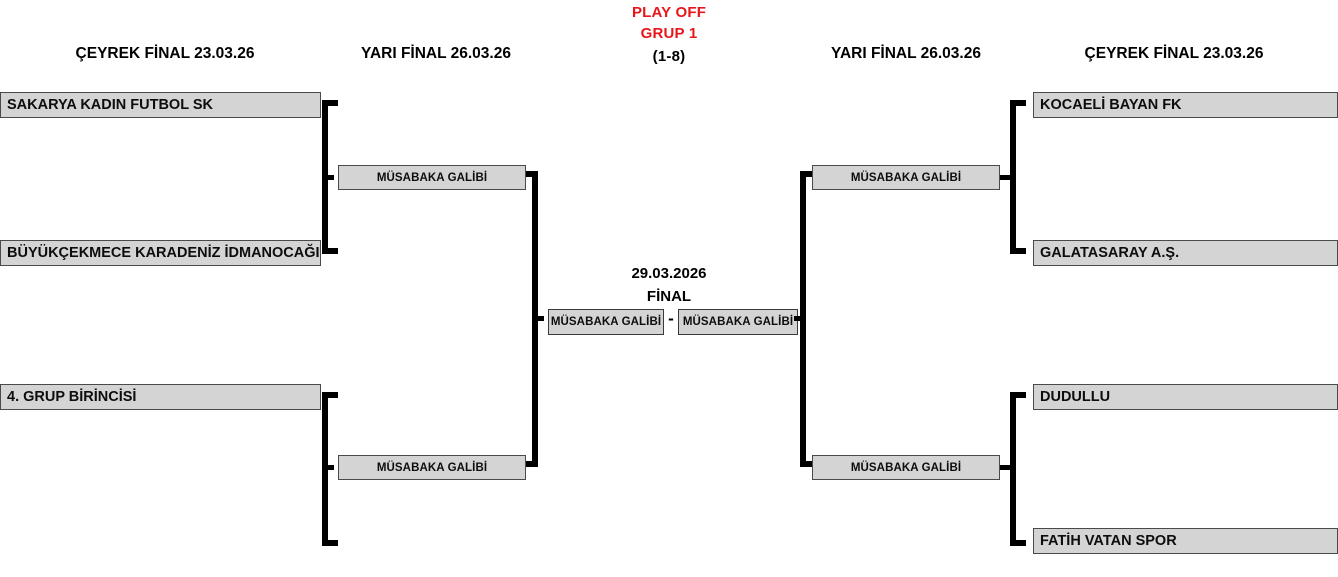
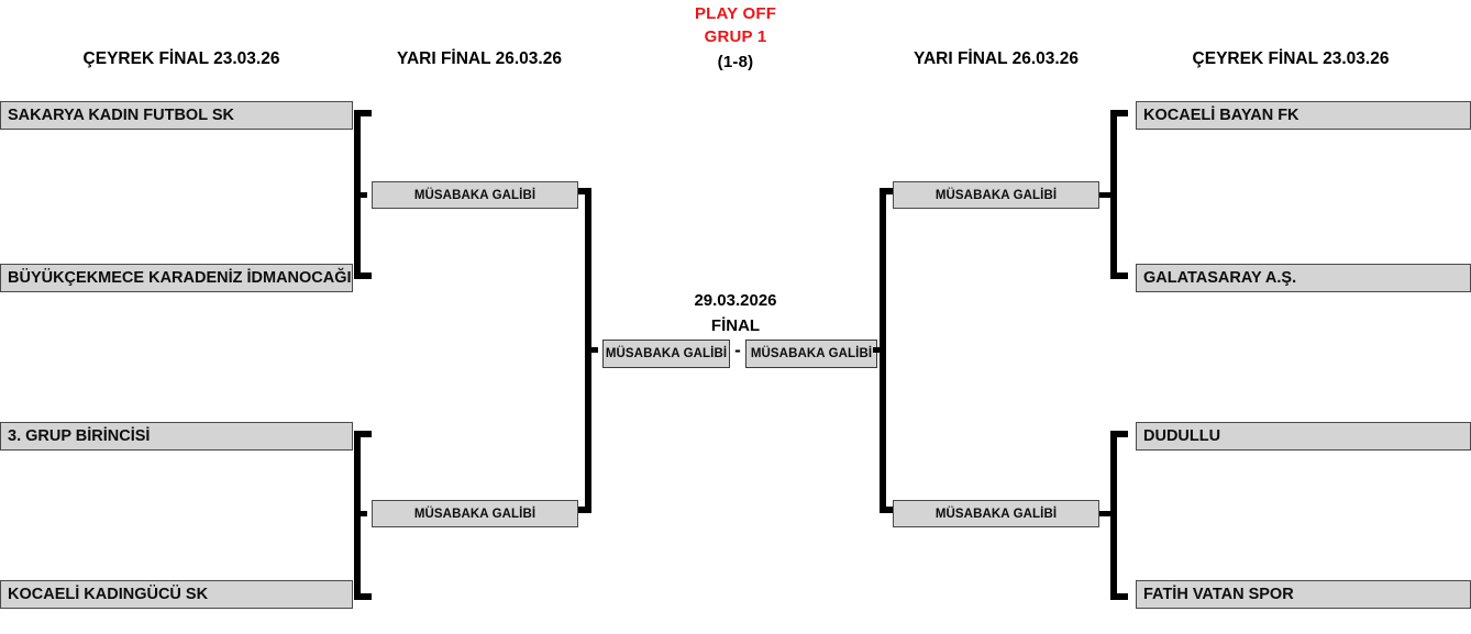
  PLAY OFF
  GRUP 1
  (1-8)
  ÇEYREK FİNAL 23.03.26
  YARI FİNAL 26.03.26
  YARI FİNAL 26.03.26
  ÇEYREK FİNAL 23.03.26
  SAKARYA KADIN FUTBOL SK
  BÜYÜKÇEKMECE KARADENİZ İDMANOCAĞI
- 4. GRUP BİRİNCİSİ
+ 3. GRUP BİRİNCİSİ
+ KOCAELİ KADINGÜCÜ SK
  MÜSABAKA GALİBİ
  MÜSABAKA GALİBİ
  29.03.2026
  FİNAL
  MÜSABAKA GALİBİ
  -
  MÜSABAKA GALİBİ
  MÜSABAKA GALİBİ
  MÜSABAKA GALİBİ
  KOCAELİ BAYAN FK
  GALATASARAY A.Ş.
  DUDULLU
  FATİH VATAN SPOR
